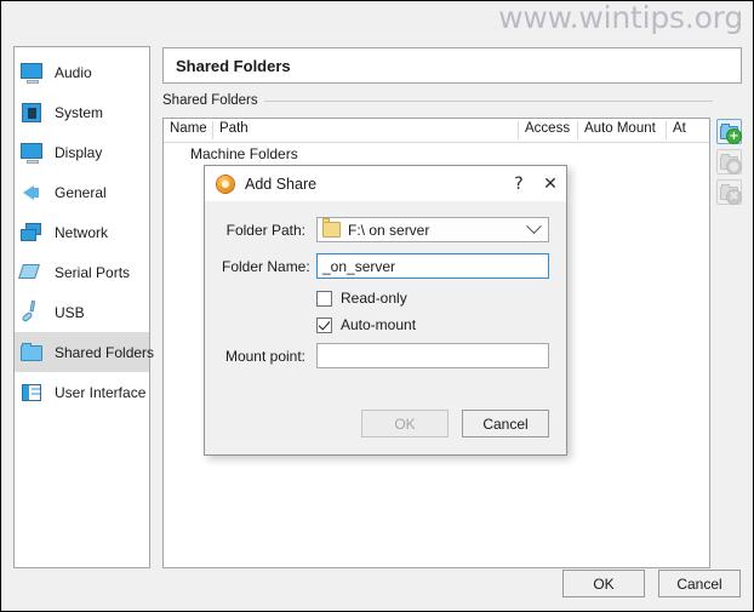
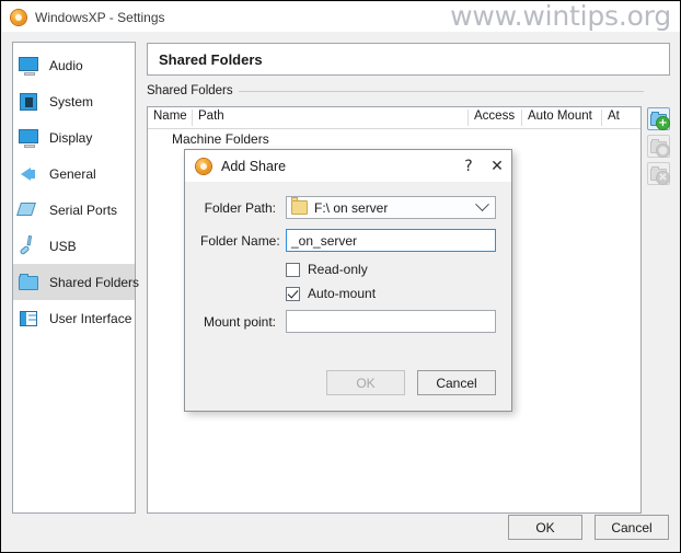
+ WindowsXP - Settings
  www.wintips.org
  Audio
  System
  Display
  General
- Network
  Serial Ports
  USB
  Shared Folders
  User Interface
  Shared Folders
  Shared Folders
  Name
  Path
  Access
  Auto Mount
  At
  Machine Folders
  +
  ●
  ✖
  OK
  Cancel
  Add Share
  ?
  ✕
  Folder Path:
  F:\ on server
  Folder Name:
  _on_server
  Read-only
  Auto-mount
  Mount point:
  OK
  Cancel
